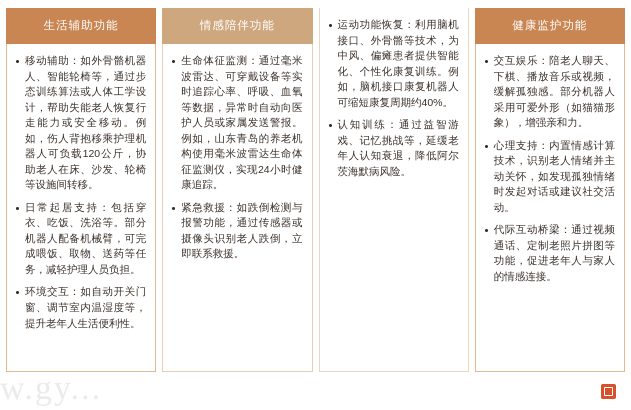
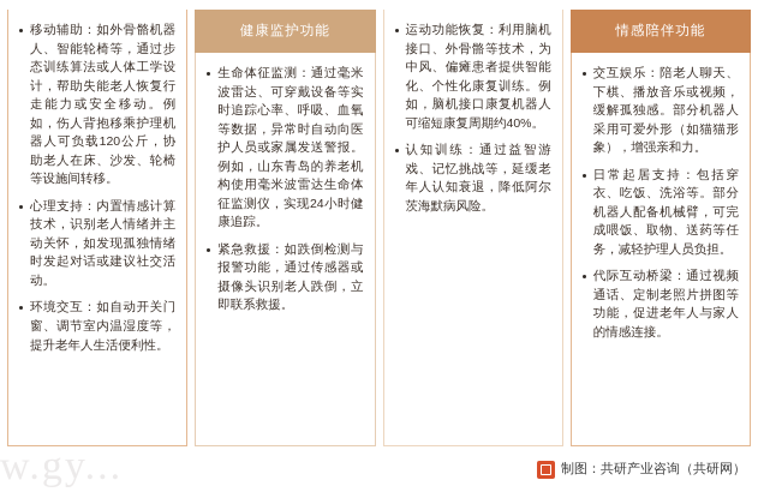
  w.gy...
- 生活辅助功能
  移动辅助：如外骨骼机器人、智能轮椅等，通过步态训练算法或人体工学设计，帮助失能老人恢复行走能力或安全移动。例如，伤人背抱移乘护理机器人可负载120公斤，协助老人在床、沙发、轮椅等设施间转移。
- 日常起居支持：包括穿衣、吃饭、洗浴等。部分机器人配备机械臂，可完成喂饭、取物、送药等任务，减轻护理人员负担。
+ 心理支持：内置情感计算技术，识别老人情绪并主动关怀，如发现孤独情绪时发起对话或建议社交活动。
  环境交互：如自动开关门窗、调节室内温湿度等，提升老年人生活便利性。
- 情感陪伴功能
+ 健康监护功能
  生命体征监测：通过毫米波雷达、可穿戴设备等实时追踪心率、呼吸、血氧等数据，异常时自动向医护人员或家属发送警报。例如，山东青岛的养老机构使用毫米波雷达生命体征监测仪，实现24小时健康追踪。
  紧急救援：如跌倒检测与报警功能，通过传感器或摄像头识别老人跌倒，立即联系救援。
  运动功能恢复：利用脑机接口、外骨骼等技术，为中风、偏瘫患者提供智能化、个性化康复训练。例如，脑机接口康复机器人可缩短康复周期约40%。
  认知训练：通过益智游戏、记忆挑战等，延缓老年人认知衰退，降低阿尔茨海默病风险。
- 健康监护功能
+ 情感陪伴功能
  交互娱乐：陪老人聊天、下棋、播放音乐或视频，缓解孤独感。部分机器人采用可爱外形（如猫猫形象），增强亲和力。
- 心理支持：内置情感计算技术，识别老人情绪并主动关怀，如发现孤独情绪时发起对话或建议社交活动。
+ 日常起居支持：包括穿衣、吃饭、洗浴等。部分机器人配备机械臂，可完成喂饭、取物、送药等任务，减轻护理人员负担。
  代际互动桥梁：通过视频通话、定制老照片拼图等功能，促进老年人与家人的情感连接。
+ 制图：共研产业咨询（共研网）
